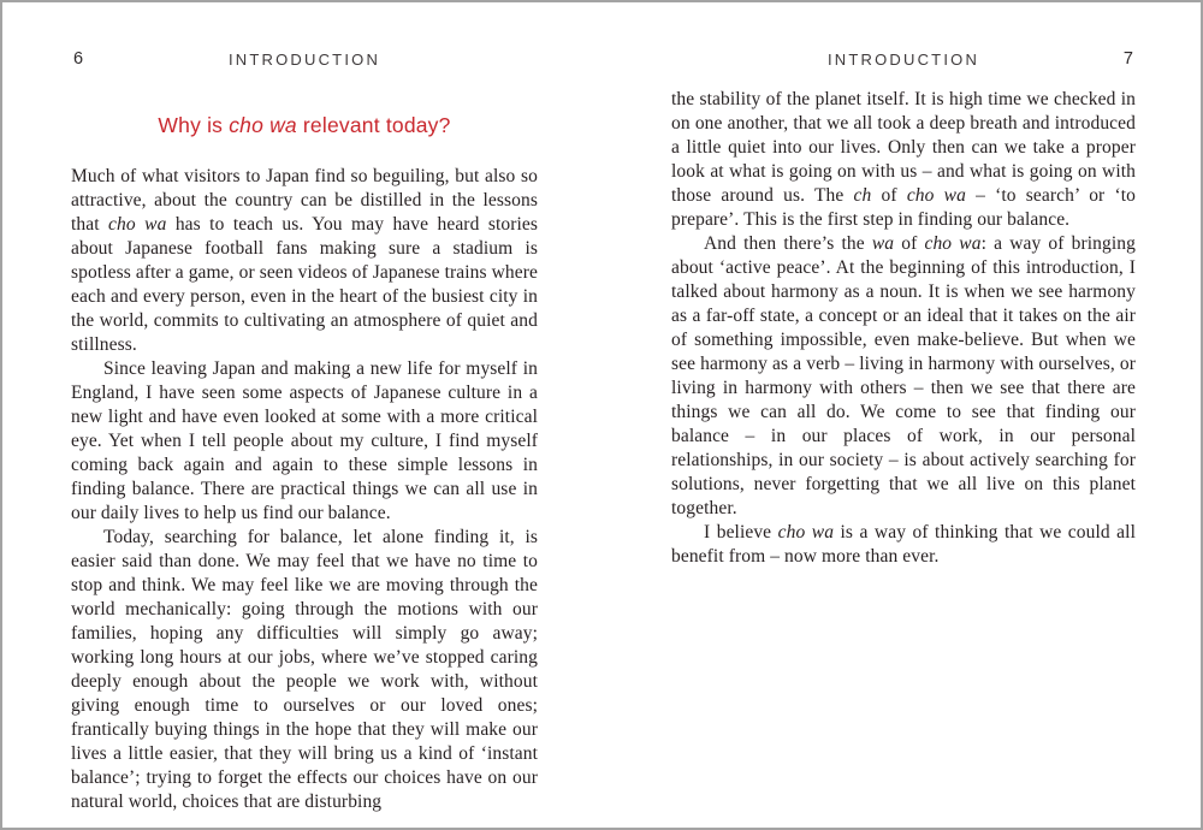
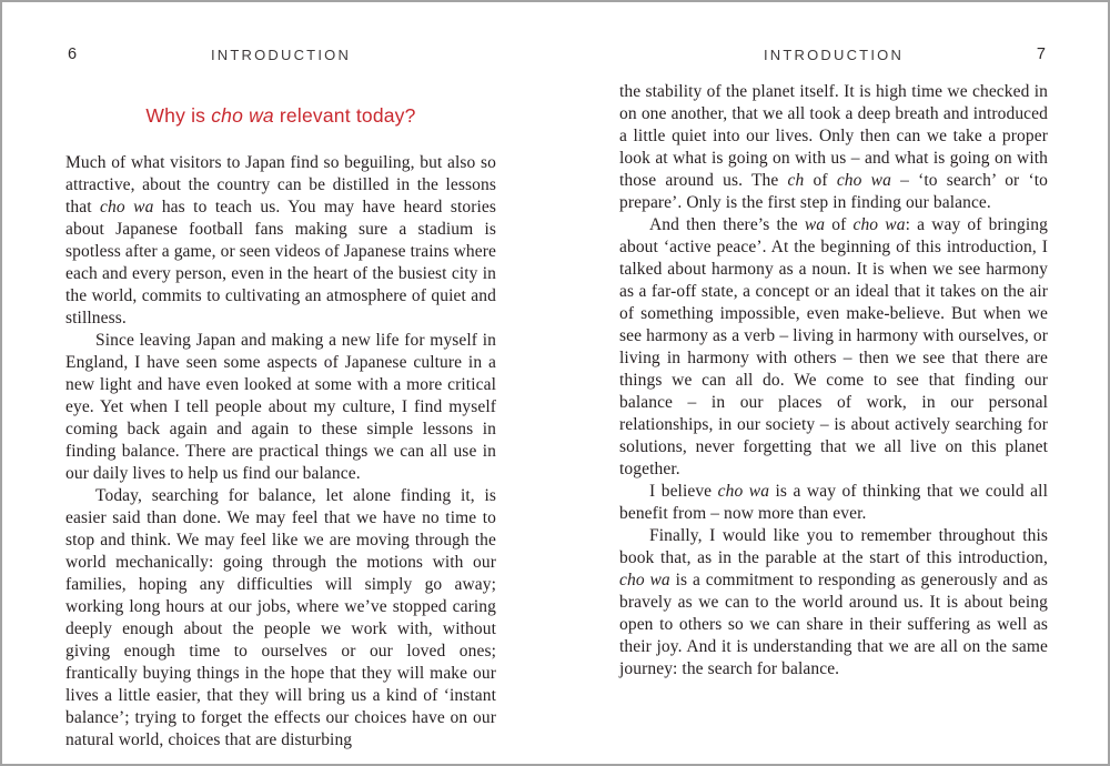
  6
  INTRODUCTION
  Why is cho wa relevant today?
  Much of what visitors to Japan find so beguiling, but also so attractive, about the country can be distilled in the lessons that cho wa has to teach us. You may have heard stories about Japanese football fans making sure a stadium is spotless after a game, or seen videos of Japanese trains where each and every person, even in the heart of the busiest city in the world, commits to cultivating an atmosphere of quiet and stillness.
  Since leaving Japan and making a new life for myself in England, I have seen some aspects of Japanese culture in a new light and have even looked at some with a more critical eye. Yet when I tell people about my culture, I find myself coming back again and again to these simple lessons in finding balance. There are practical things we can all use in our daily lives to help us find our balance.
  Today, searching for balance, let alone finding it, is easier said than done. We may feel that we have no time to stop and think. We may feel like we are moving through the world mechanically: going through the motions with our families, hoping any difficulties will simply go away; working long hours at our jobs, where we’ve stopped caring deeply enough about the people we work with, without giving enough time to ourselves or our loved ones; frantically buying things in the hope that they will make our lives a little easier, that they will bring us a kind of ‘instant balance’; trying to forget the effects our choices have on our natural world, choices that are disturbing
  7
  INTRODUCTION
- the stability of the planet itself. It is high time we checked in on one another, that we all took a deep breath and introduced a little quiet into our lives. Only then can we take a proper look at what is going on with us – and what is going on with those around us. The ch of cho wa – ‘to search’ or ‘to prepare’. This is the first step in finding our balance.
+ the stability of the planet itself. It is high time we checked in on one another, that we all took a deep breath and introduced a little quiet into our lives. Only then can we take a proper look at what is going on with us – and what is going on with those around us. The ch of cho wa – ‘to search’ or ‘to prepare’. Only is the first step in finding our balance.
  And then there’s the wa of cho wa: a way of bringing about ‘active peace’. At the beginning of this introduction, I talked about harmony as a noun. It is when we see harmony as a far-off state, a concept or an ideal that it takes on the air of something impossible, even make-believe. But when we see harmony as a verb – living in harmony with ourselves, or living in harmony with others – then we see that there are things we can all do. We come to see that finding our balance – in our places of work, in our personal relationships, in our society – is about actively searching for solutions, never forgetting that we all live on this planet together.
  I believe cho wa is a way of thinking that we could all benefit from – now more than ever.
+ Finally, I would like you to remember throughout this book that, as in the parable at the start of this introduction, cho wa is a commitment to responding as generously and as bravely as we can to the world around us. It is about being open to others so we can share in their suffering as well as their joy. And it is understanding that we are all on the same journey: the search for balance.
